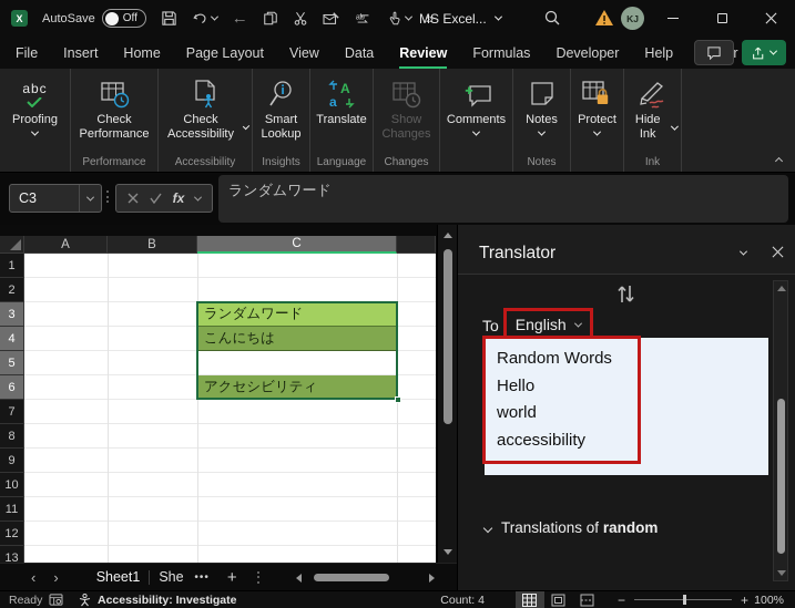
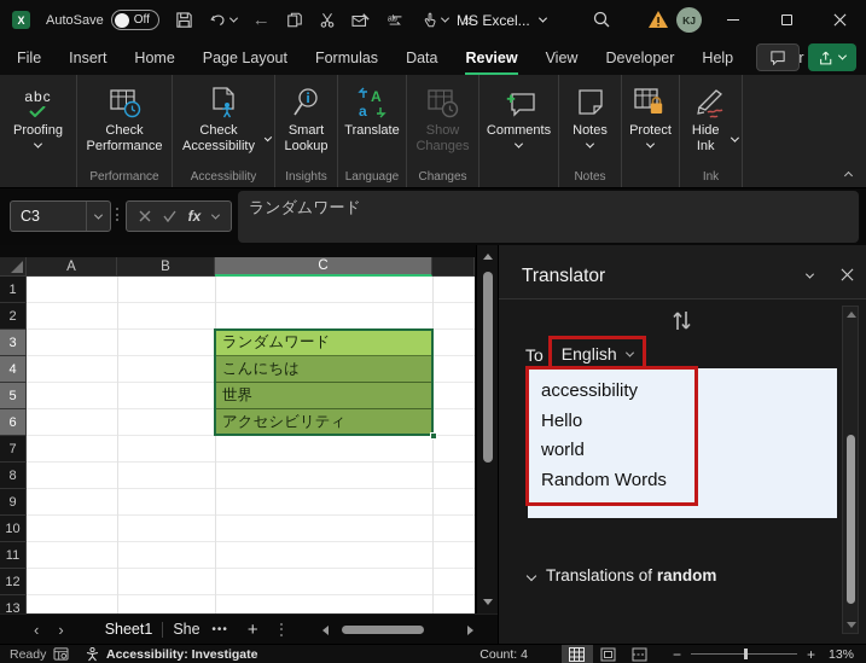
  X
  AutoSave
  Off
  ←
  »
  MS Excel...
  KJ
  File
  Insert
  Home
  Page Layout
- View
+ Formulas
  Data
  Review
- Formulas
+ View
  Developer
  Help
  abc
  Proofing
  Check Performance
  Performance
  Check Accessibility
  Accessibility
  Smart Lookup
  Insights
  A
  a
  Translate
  Language
  Show Changes
  Changes
  Comments
  Notes
  Notes
  Protect
  Hide Ink
  Ink
  C3
  fx
  ランダムワード
  A
  B
  C
  1
  2
  3
  4
  5
  6
  7
  8
  9
  10
  11
  12
  13
  ランダムワード
  こんにちは
+ 世界
  アクセシビリティ
  Translator
  To
  English
- Random Words
+ accessibility
  Hello
  world
- accessibility
+ Random Words
  Translations of random
  ‹
  ›
  Sheet1
  She
  •••
  +
  Ready
  Accessibility: Investigate
  Count: 4
  −
  +
- 100%
+ 13%
